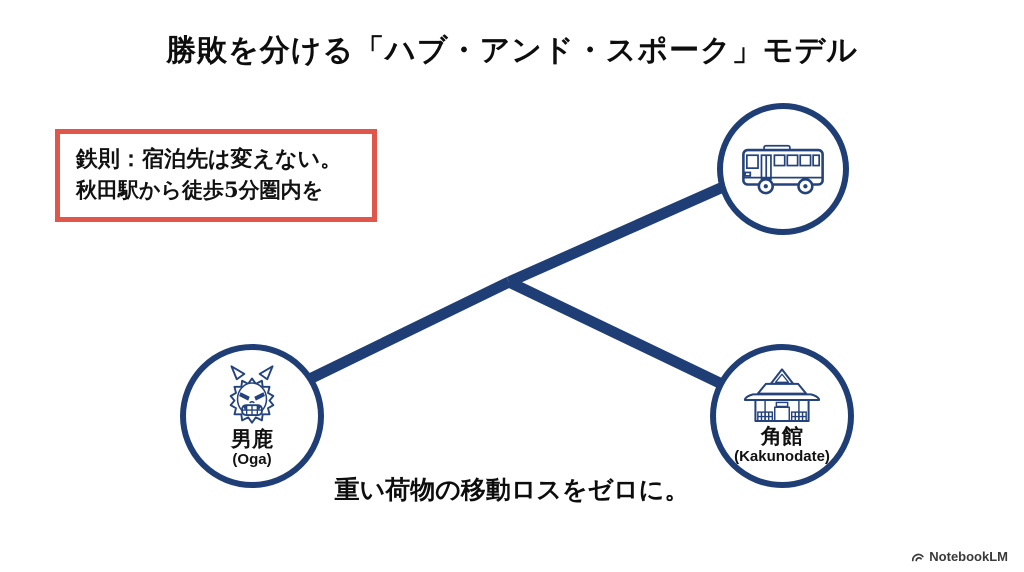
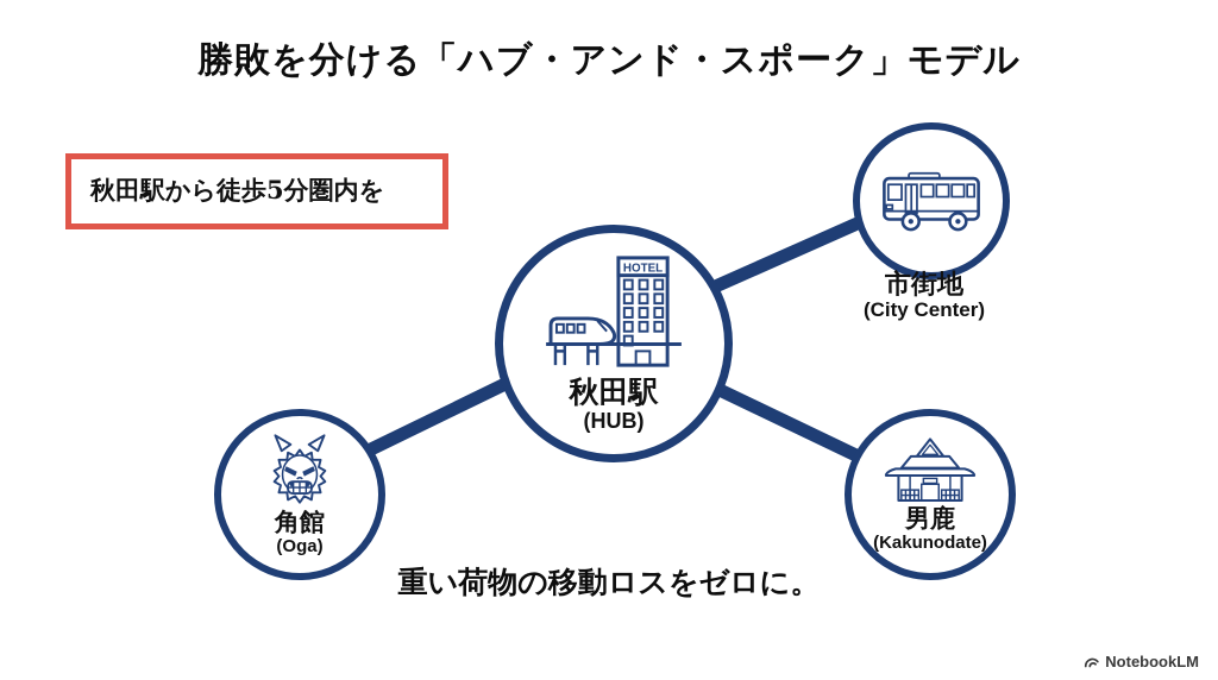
  勝敗を分ける「ハブ・アンド・スポーク」モデル
- 鉄則：宿泊先は変えない。
  秋田駅から徒歩5分圏内を
+ HOTEL
+ 秋田駅
+ (HUB)
+ 市街地
+ (City Center)
- 男鹿
+ 角館
  (Oga)
- 角館
+ 男鹿
  (Kakunodate)
  重い荷物の移動ロスをゼロに。
  NotebookLM
